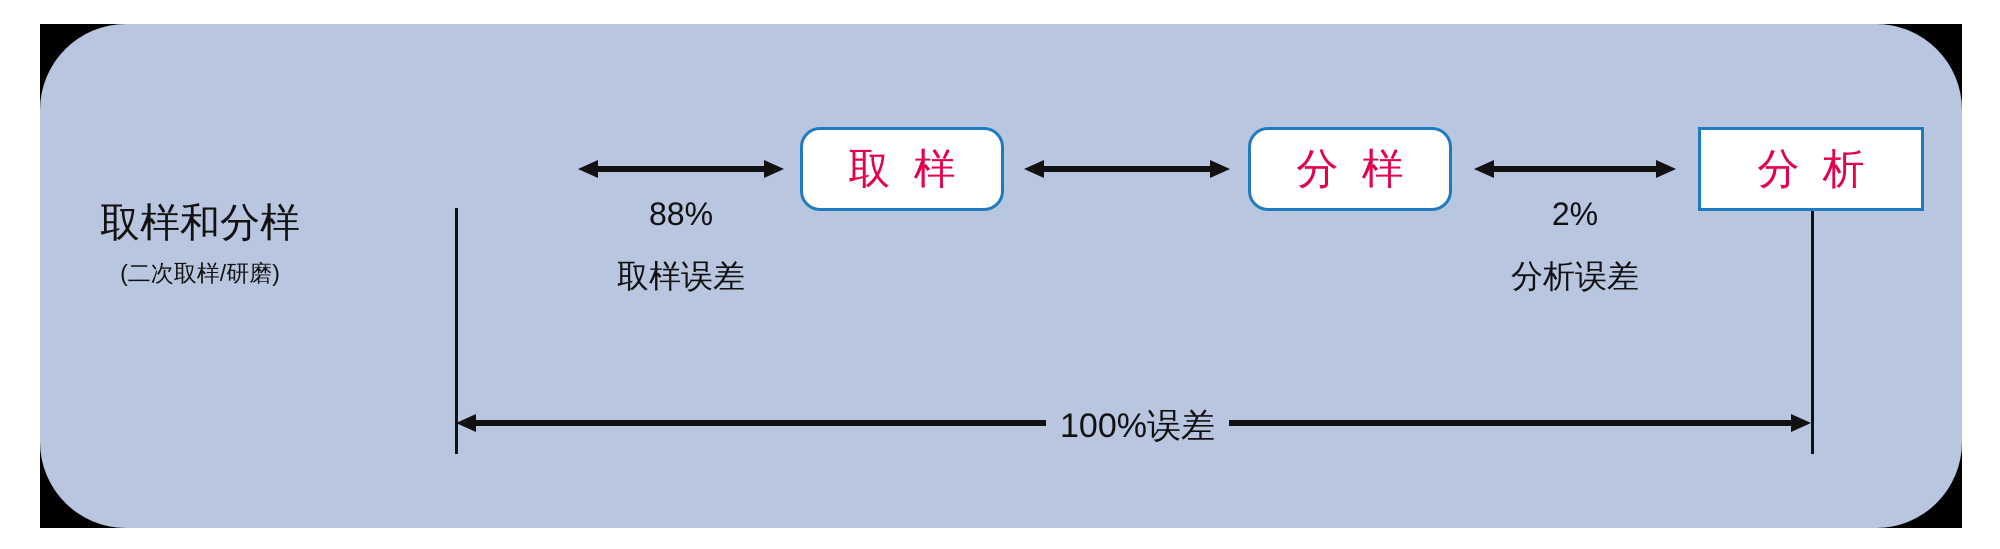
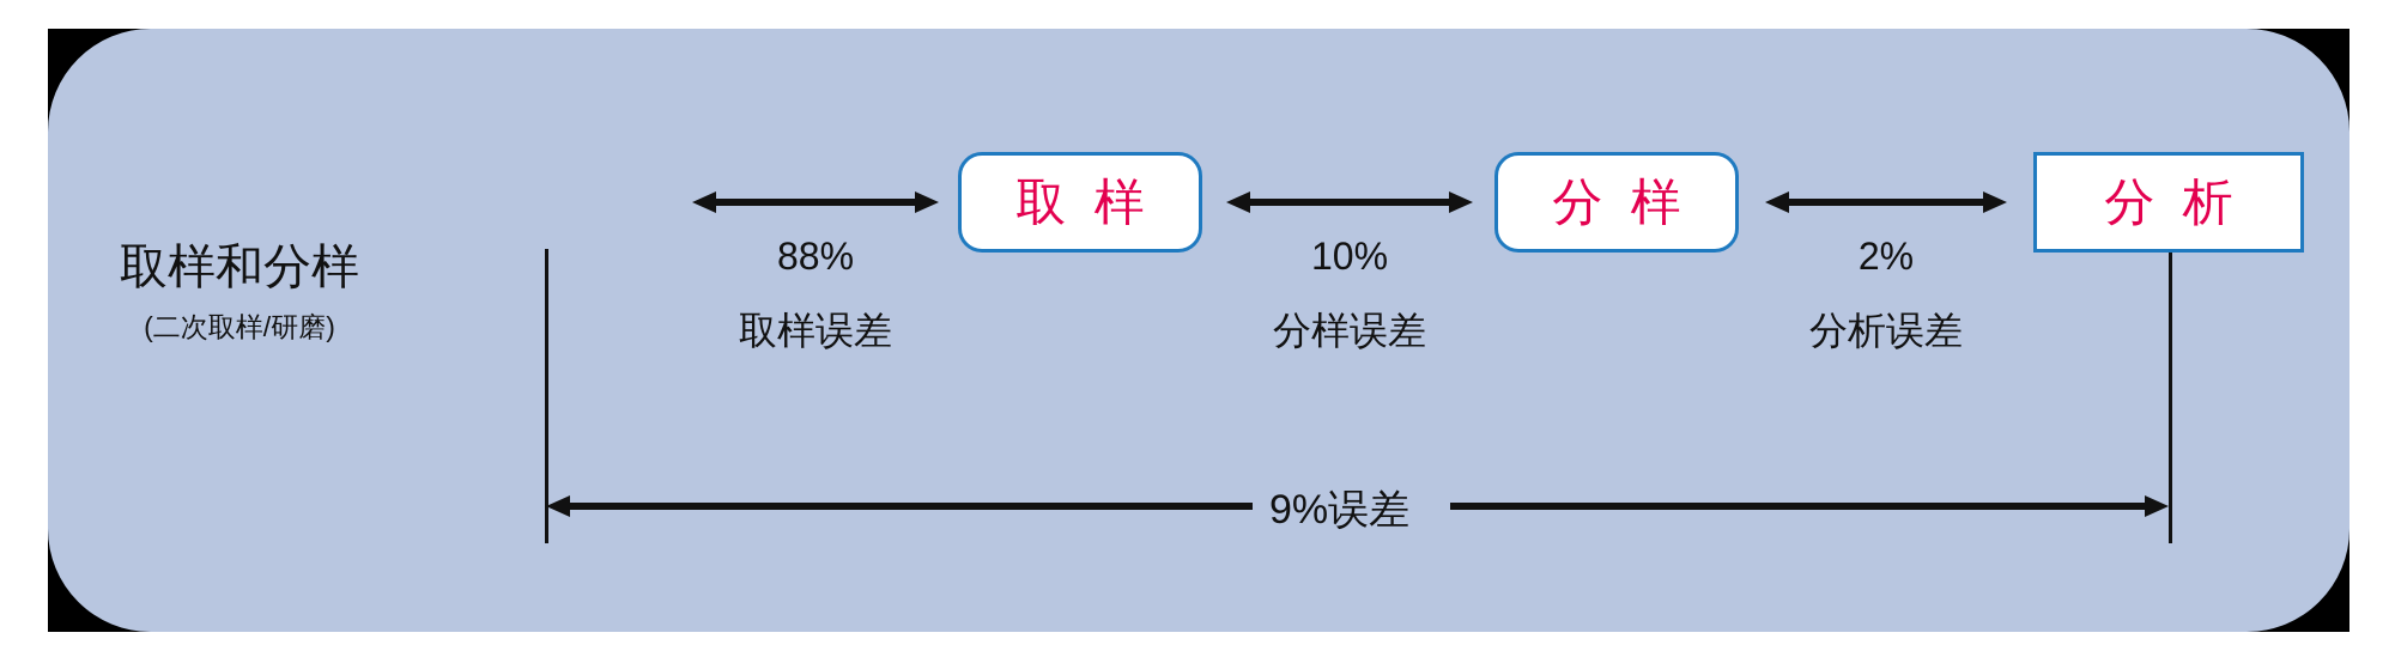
  取样和分样
  (二次取样/研磨)
  取 样
  分 样
  分 析
  88%
  取样误差
+ 10%
+ 分样误差
  2%
  分析误差
- 100%误差
+ 9%误差
